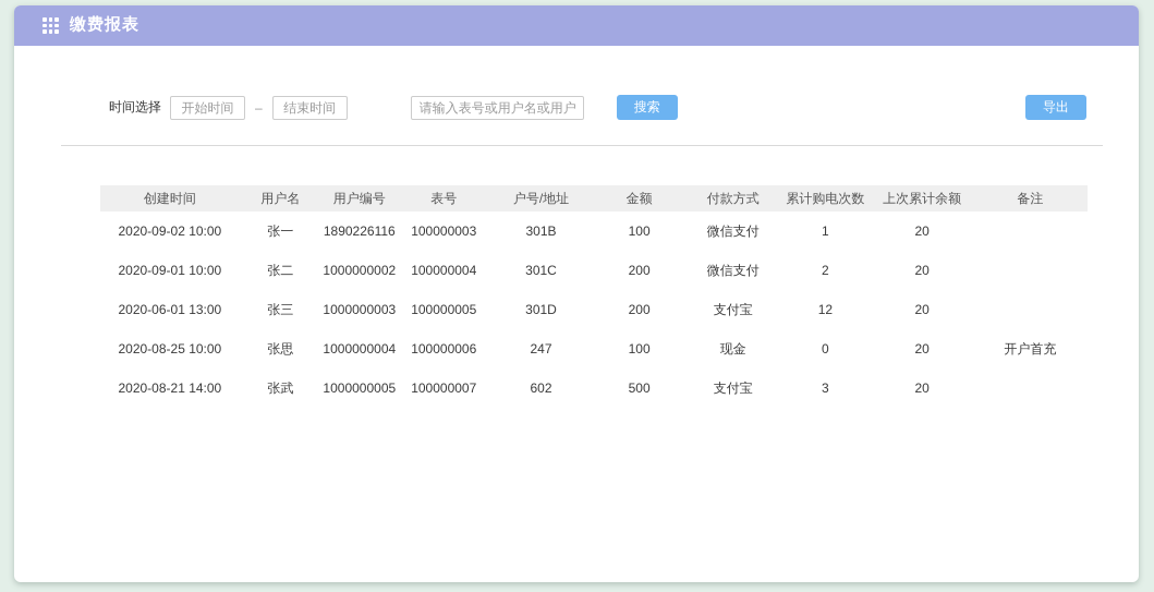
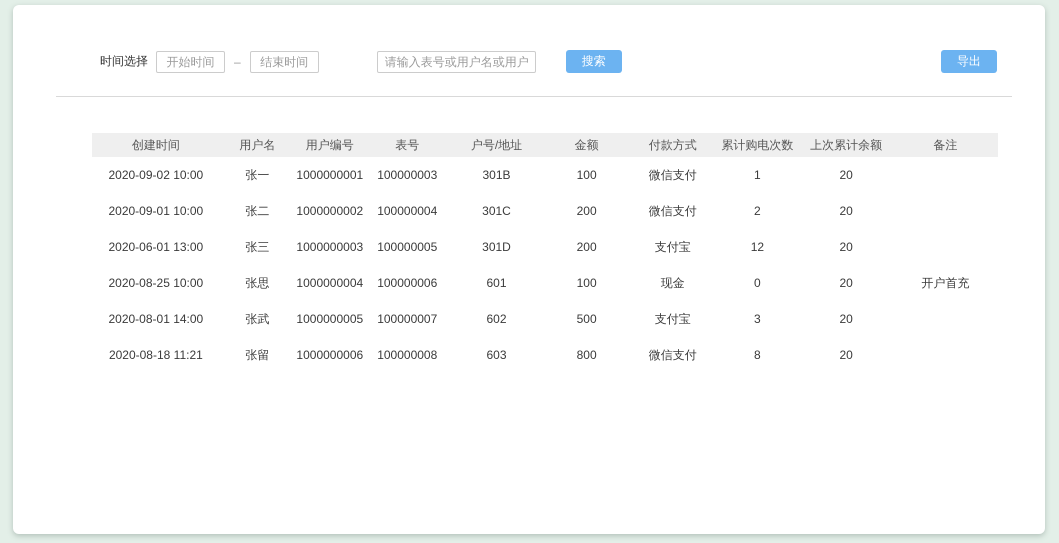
- 缴费报表
  时间选择
  开始时间
  –
  结束时间
  请输入表号或用户名或用户
  搜索
  导出
  创建时间	用户名	用户编号	表号	户号/地址	金额	付款方式	累计购电次数	上次累计余额	备注
- 2020-09-02 10:00	张一	1890226116	100000003	301B	100	微信支付	1	20
+ 2020-09-02 10:00	张一	1000000001	100000003	301B	100	微信支付	1	20
  2020-09-01 10:00	张二	1000000002	100000004	301C	200	微信支付	2	20
  2020-06-01 13:00	张三	1000000003	100000005	301D	200	支付宝	12	20
- 2020-08-25 10:00	张思	1000000004	100000006	247	100	现金	0	20	开户首充
+ 2020-08-25 10:00	张思	1000000004	100000006	601	100	现金	0	20	开户首充
- 2020-08-21 14:00	张武	1000000005	100000007	602	500	支付宝	3	20
+ 2020-08-01 14:00	张武	1000000005	100000007	602	500	支付宝	3	20
+ 2020-08-18 11:21	张留	1000000006	100000008	603	800	微信支付	8	20
